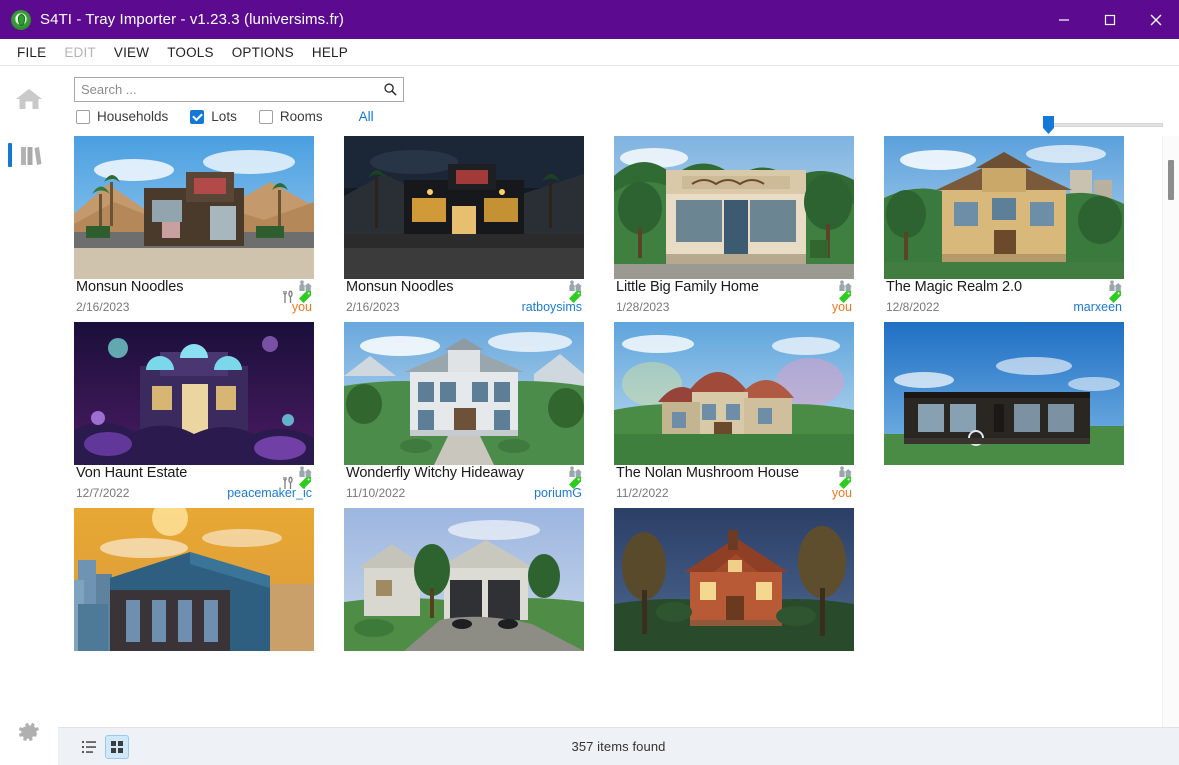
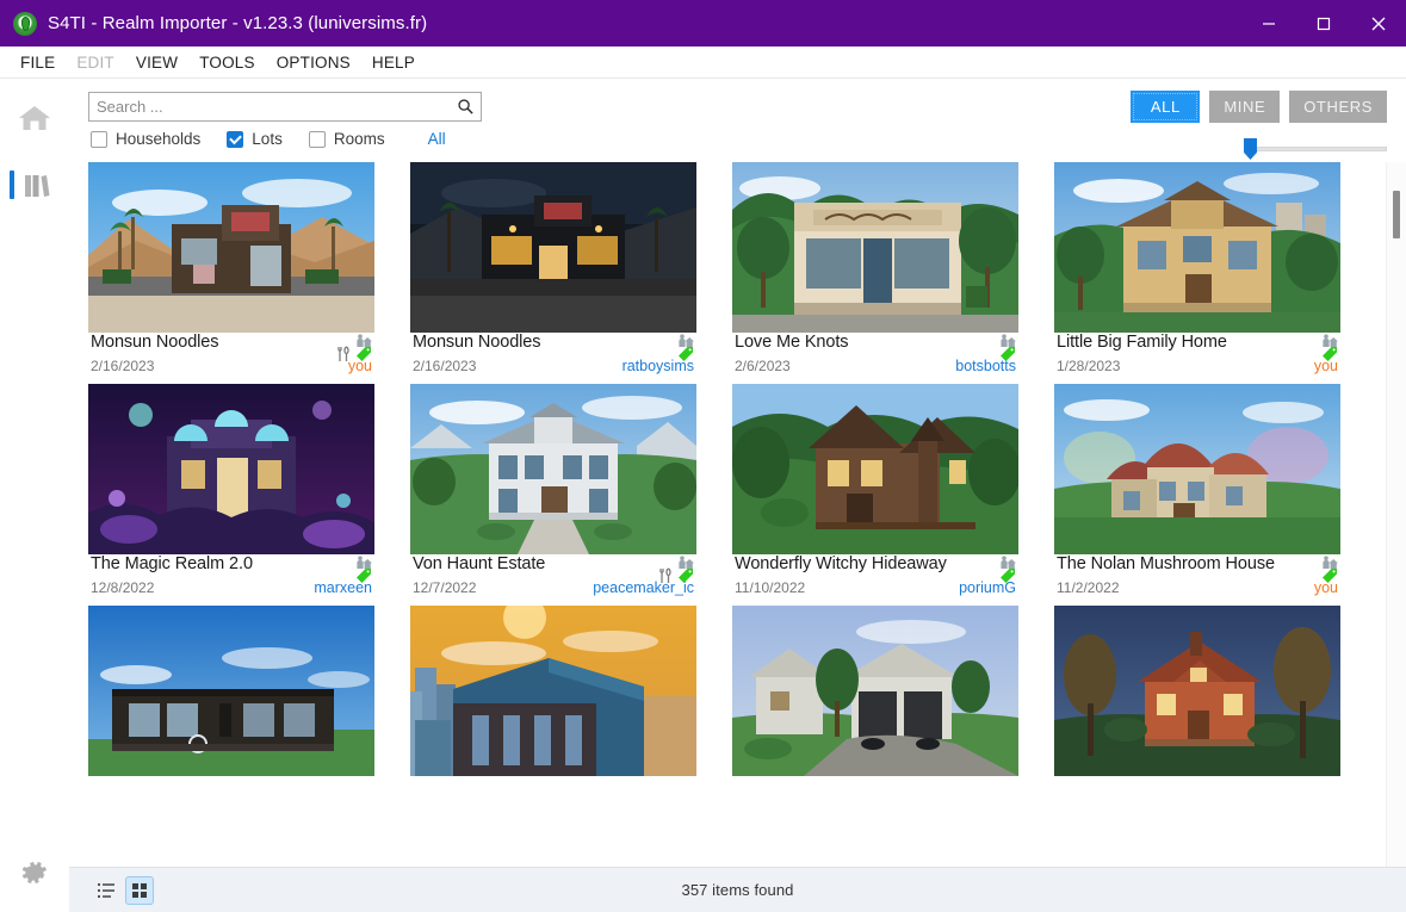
- S4TI - Tray Importer - v1.23.3 (luniversims.fr)
+ S4TI - Realm Importer - v1.23.3 (luniversims.fr)
  FILE
  EDIT
  VIEW
  TOOLS
  OPTIONS
  HELP
  Search ...
  Households
  Lots
  Rooms
  All
+ ALL
+ MINE
+ OTHERS
  Monsun Noodles
  2/16/2023
  you
  Monsun Noodles
  2/16/2023
  ratboysims
+ Love Me Knots
+ 2/6/2023
+ botsbotts
  Little Big Family Home
  1/28/2023
  you
  The Magic Realm 2.0
  12/8/2022
  marxeen
  Von Haunt Estate
  12/7/2022
  peacemaker_ic
  Wonderfly Witchy Hideaway
  11/10/2022
  poriumG
  The Nolan Mushroom House
  11/2/2022
  you
  357 items found
